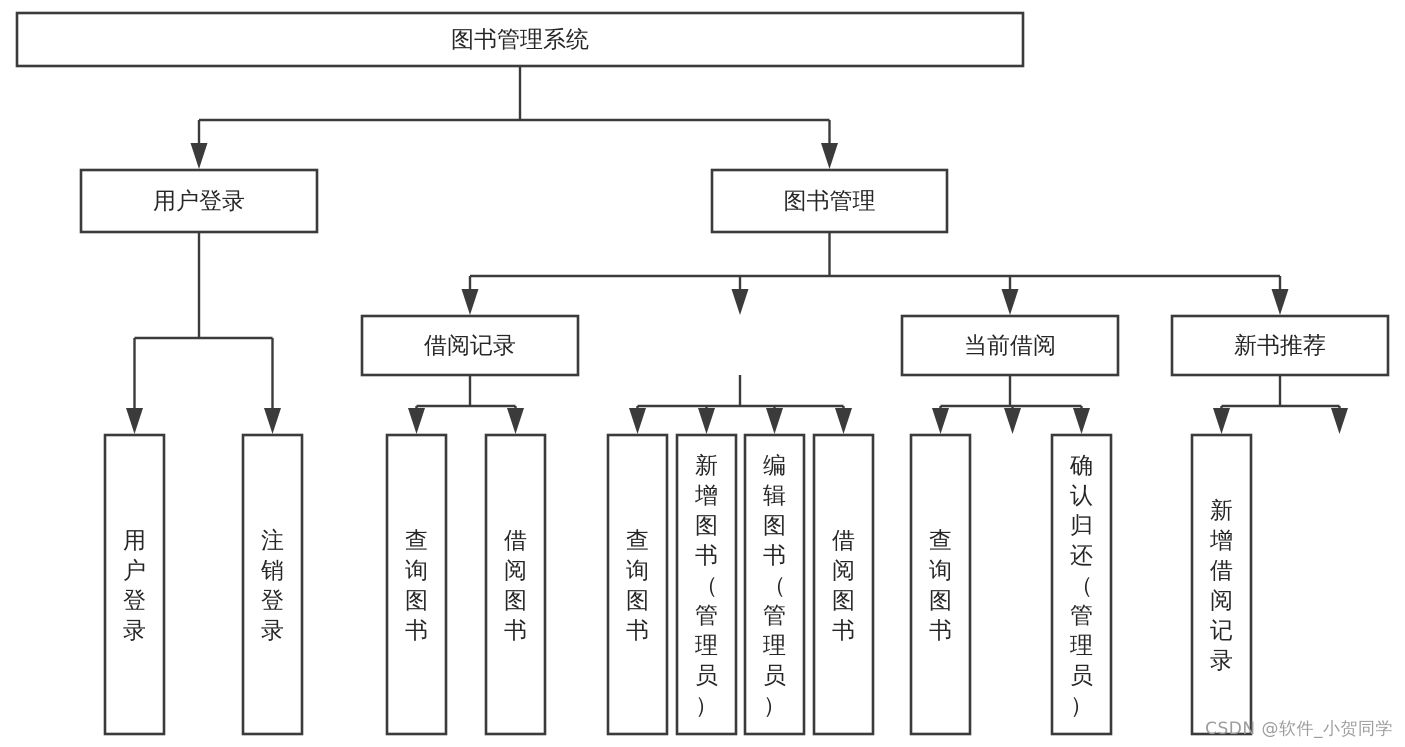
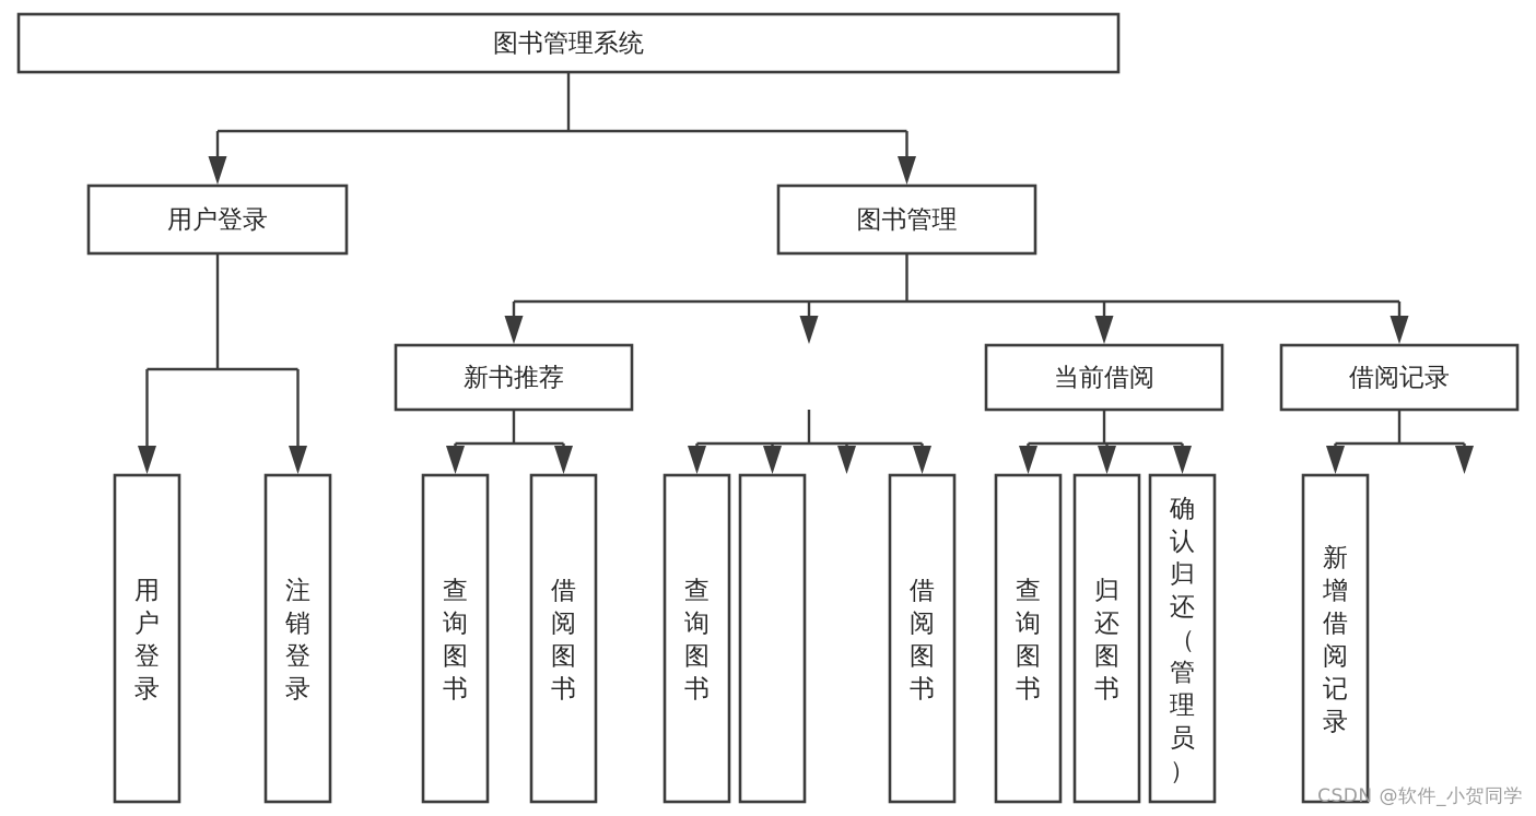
  图书管理系统
  用户登录
  图书管理
- 借阅记录
+ 新书推荐
  当前借阅
- 新书推荐
+ 借阅记录
  用户登录
  注销登录
  查询图书
  借阅图书
  查询图书
- 新增图书（管理员）
- 编辑图书（管理员）
  借阅图书
  查询图书
+ 归还图书
  确认归还（管理员）
  新增借阅记录
  CSDN @软件_小贺同学
